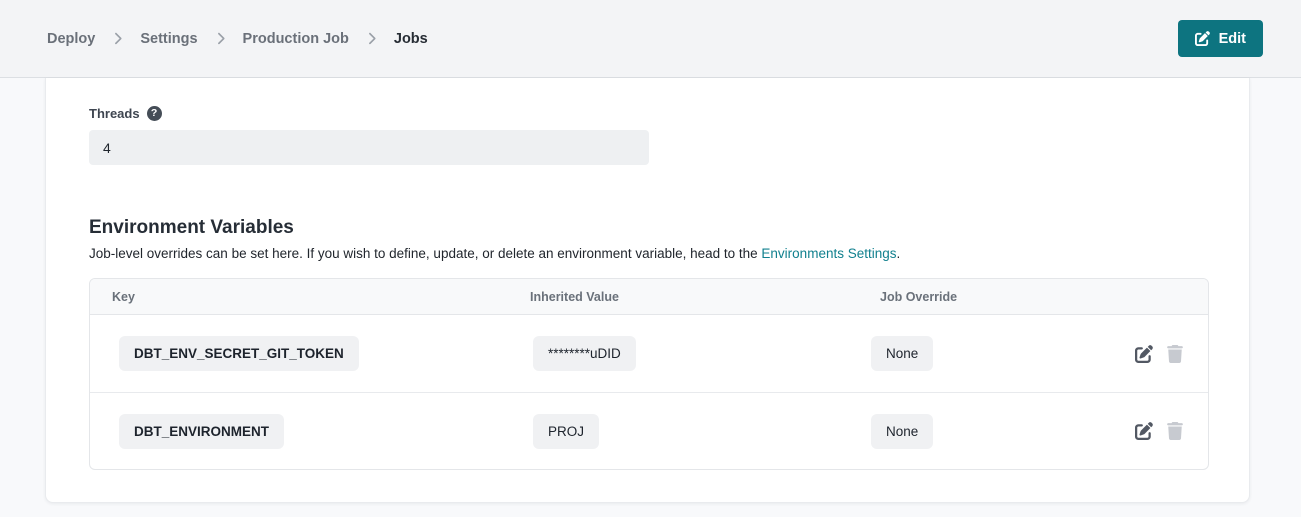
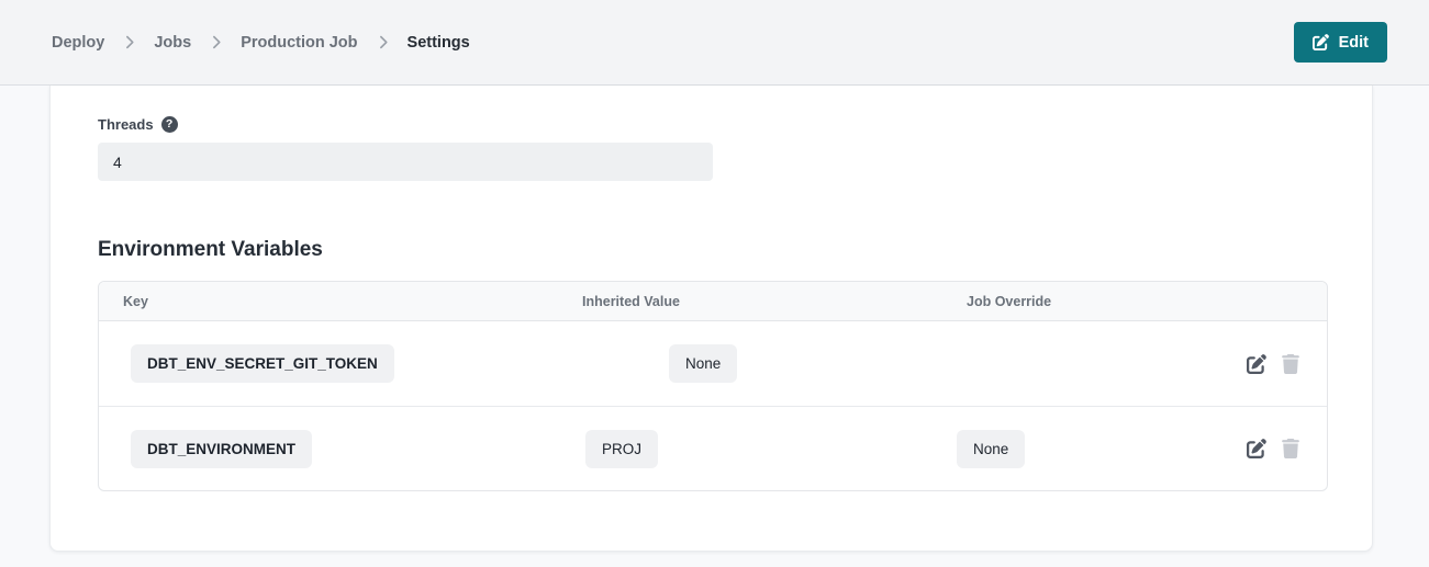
  Deploy
- Settings
+ Jobs
  Production Job
- Jobs
+ Settings
  Edit
  Threads
  ?
  4
  Environment Variables
- Job-level overrides can be set here. If you wish to define, update, or delete an environment variable, head to the Environments Settings.
  Key
  Inherited Value
  Job Override
  DBT_ENV_SECRET_GIT_TOKEN
- ********uDID
  None
  DBT_ENVIRONMENT
  PROJ
  None
